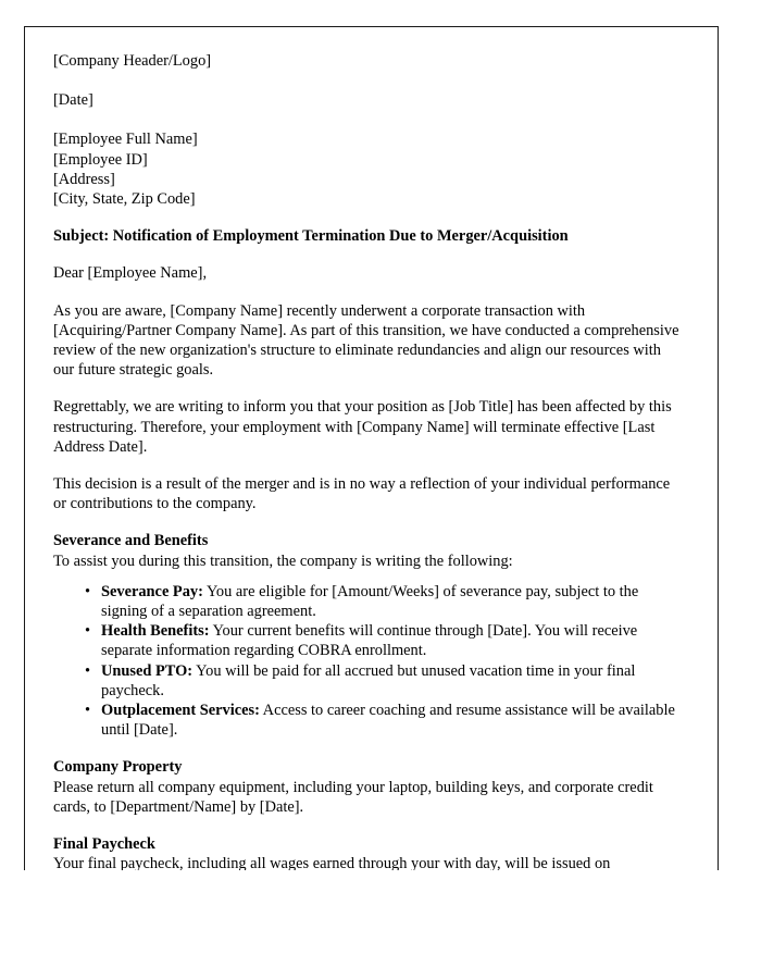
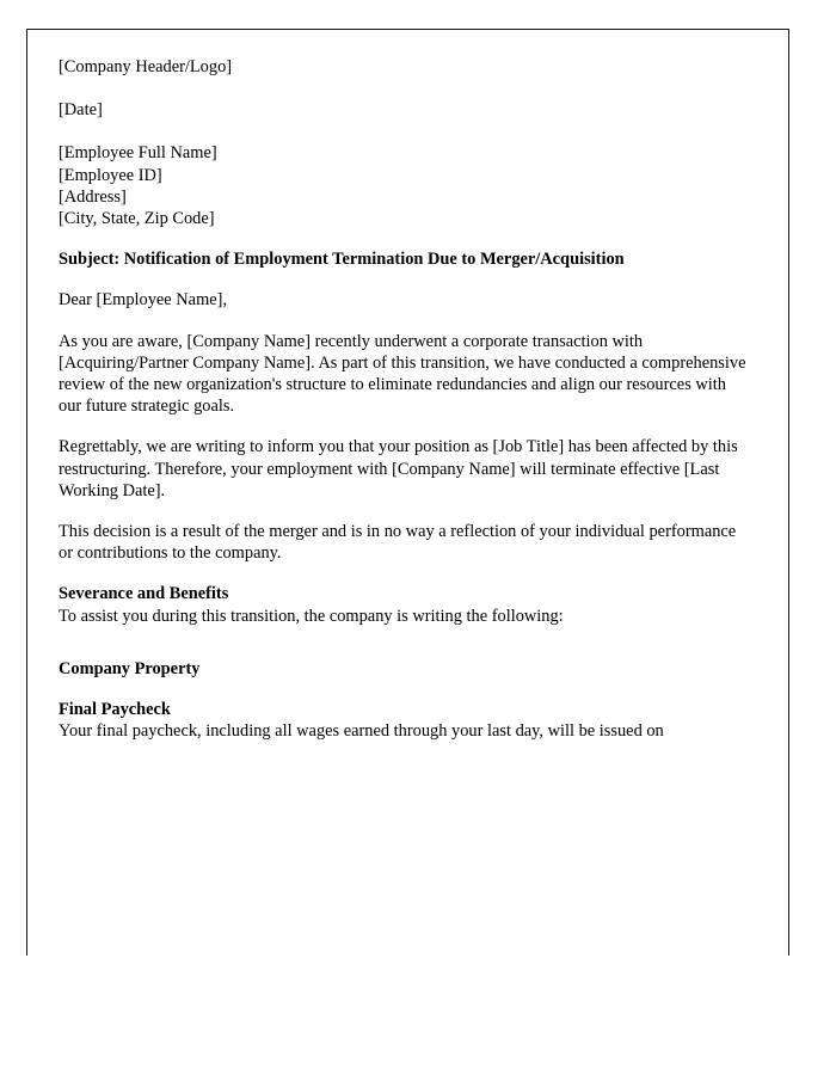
  [Company Header/Logo]
  [Date]
  [Employee Full Name]
  [Employee ID]
  [Address]
  [City, State, Zip Code]
  Subject: Notification of Employment Termination Due to Merger/Acquisition
  Dear [Employee Name],
  As you are aware, [Company Name] recently underwent a corporate transaction with [Acquiring/Partner Company Name]. As part of this transition, we have conducted a comprehensive review of the new organization's structure to eliminate redundancies and align our resources with our future strategic goals.
- Regrettably, we are writing to inform you that your position as [Job Title] has been affected by this restructuring. Therefore, your employment with [Company Name] will terminate effective [Last Address Date].
+ Regrettably, we are writing to inform you that your position as [Job Title] has been affected by this restructuring. Therefore, your employment with [Company Name] will terminate effective [Last Working Date].
  This decision is a result of the merger and is in no way a reflection of your individual performance or contributions to the company.
  Severance and Benefits
  To assist you during this transition, the company is writing the following:
- Severance Pay: You are eligible for [Amount/Weeks] of severance pay, subject to the signing of a separation agreement.
- Health Benefits: Your current benefits will continue through [Date]. You will receive separate information regarding COBRA enrollment.
- Unused PTO: You will be paid for all accrued but unused vacation time in your final paycheck.
- Outplacement Services: Access to career coaching and resume assistance will be available until [Date].
  Company Property
- Please return all company equipment, including your laptop, building keys, and corporate credit cards, to [Department/Name] by [Date].
  Final Paycheck
- Your final paycheck, including all wages earned through your with day, will be issued on
+ Your final paycheck, including all wages earned through your last day, will be issued on
